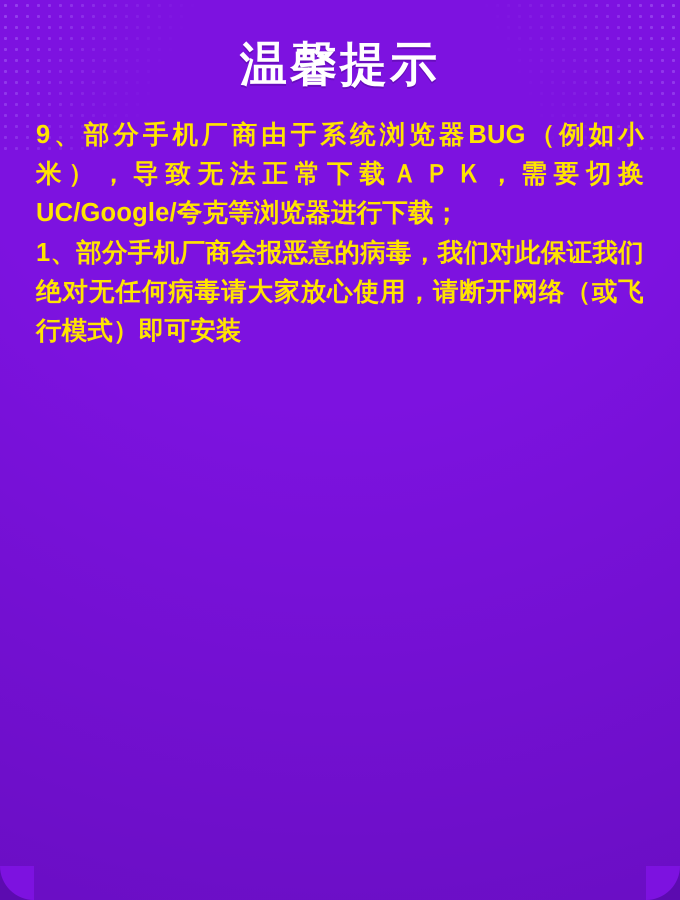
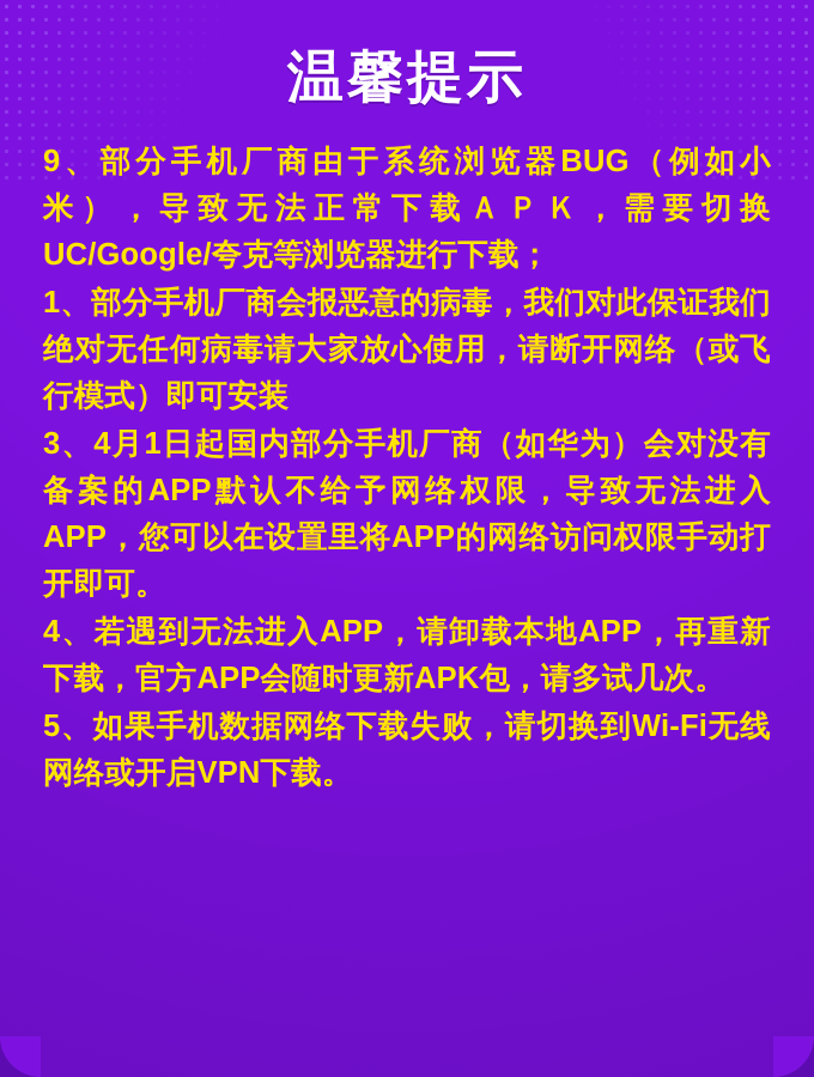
  温馨提示
  9、部分手机厂商由于系统浏览器BUG（例如小米），导致无法正常下载ＡＰＫ，需要切换UC/Google/夸克等浏览器进行下载；
  1、部分手机厂商会报恶意的病毒，我们对此保证我们绝对无任何病毒请大家放心使用，请断开网络（或飞行模式）即可安装
+ 3、4月1日起国内部分手机厂商（如华为）会对没有备案的APP默认不给予网络权限，导致无法进入APP，您可以在设置里将APP的网络访问权限手动打开即可。
+ 4、若遇到无法进入APP，请卸载本地APP，再重新下载，官方APP会随时更新APK包，请多试几次。
+ 5、如果手机数据网络下载失败，请切换到Wi-Fi无线网络或开启VPN下载。
